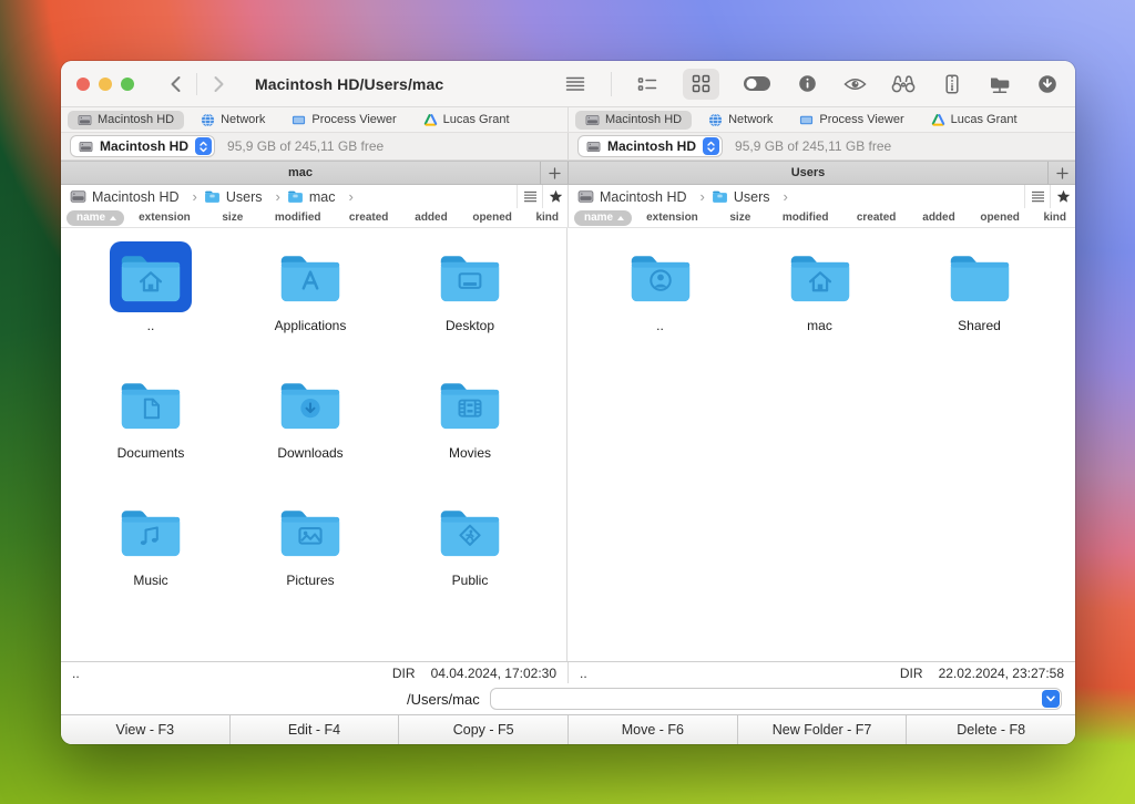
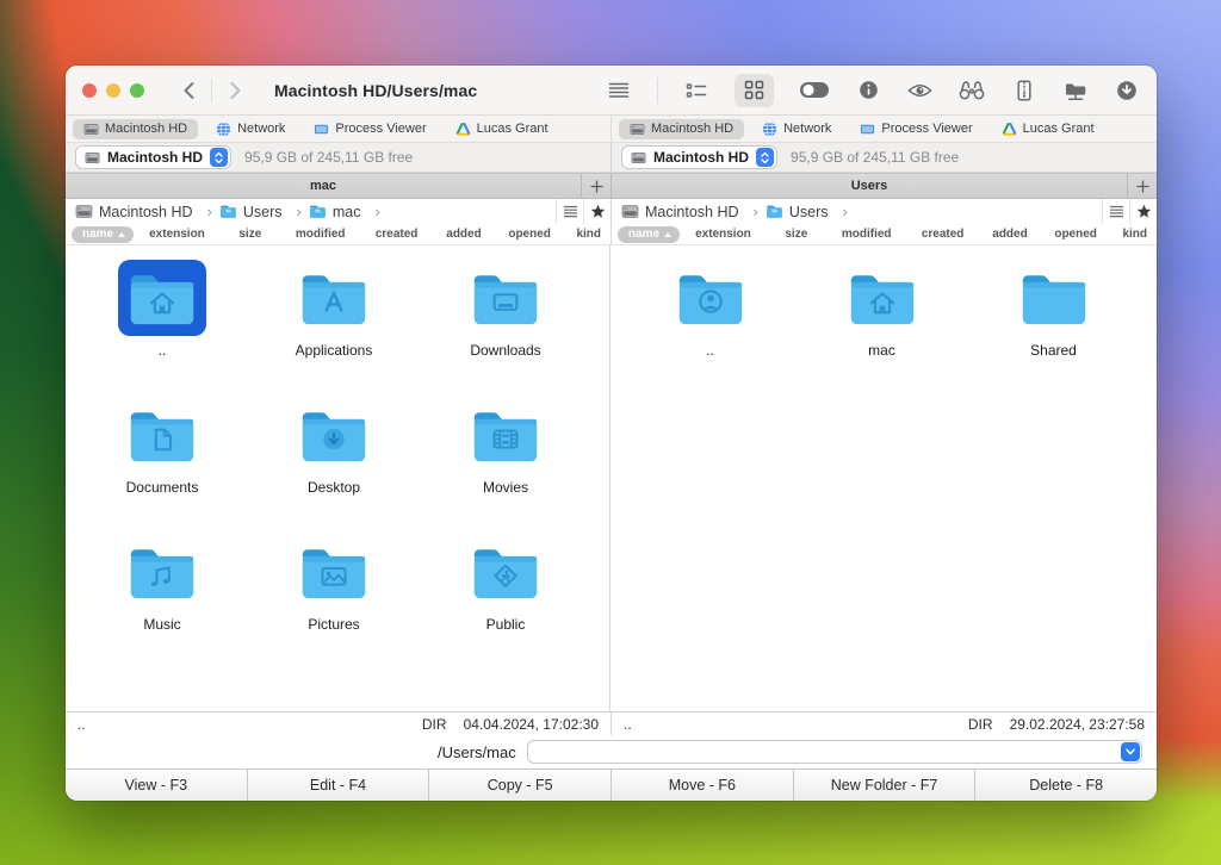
  Macintosh HD/Users/mac
  Macintosh HD
  Network
  Process Viewer
  Lucas Grant
  Macintosh HD
  Network
  Process Viewer
  Lucas Grant
  Macintosh HD
  95,9 GB of 245,11 GB free
  Macintosh HD
  95,9 GB of 245,11 GB free
  mac
  Users
  Macintosh HD
  Users
  mac
  Macintosh HD
  Users
  name
  extension
  size
  modified
  created
  added
  opened
  kind
  name
  extension
  size
  modified
  created
  added
  opened
  kind
  ..
  Applications
- Desktop
+ Downloads
  Documents
- Downloads
+ Desktop
  Movies
  Music
  Pictures
  Public
  ..
  mac
  Shared
  ..
  DIR
  04.04.2024, 17:02:30
  ..
  DIR
- 22.02.2024, 23:27:58
+ 29.02.2024, 23:27:58
  /Users/mac
  View - F3
  Edit - F4
  Copy - F5
  Move - F6
  New Folder - F7
  Delete - F8
